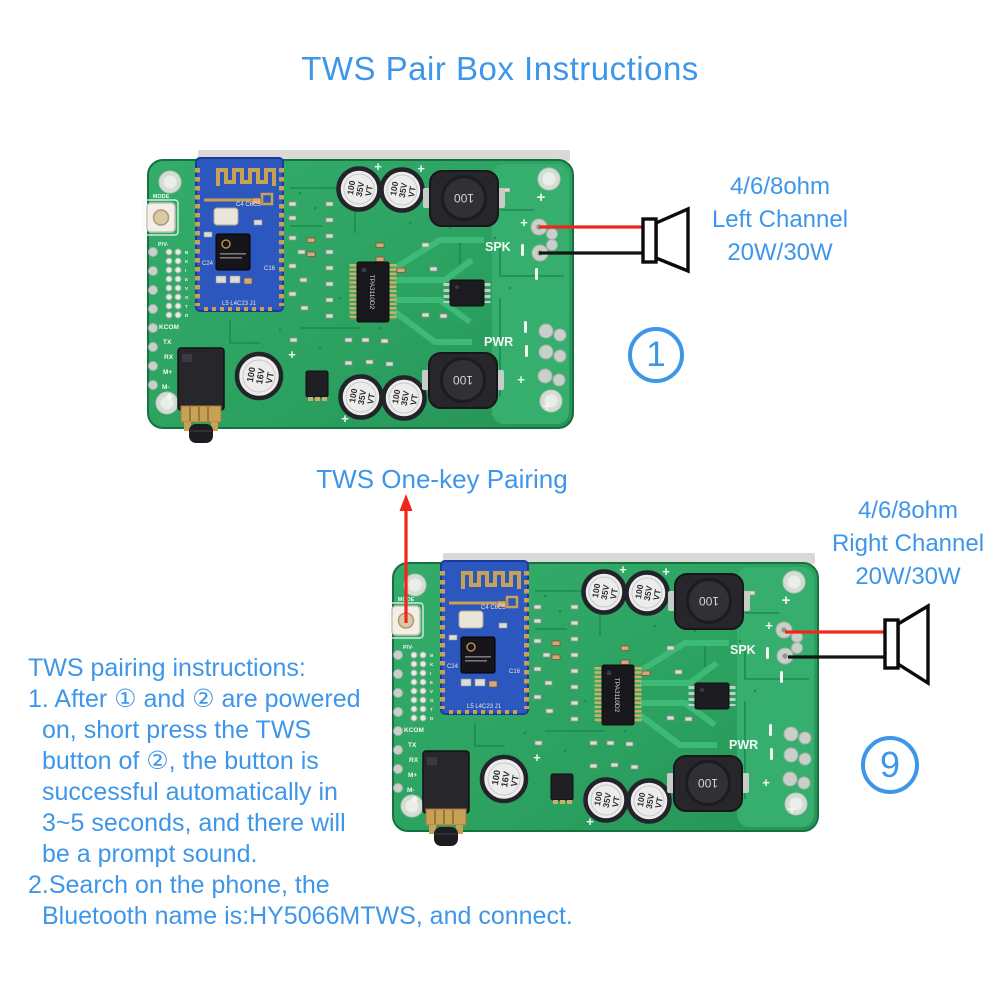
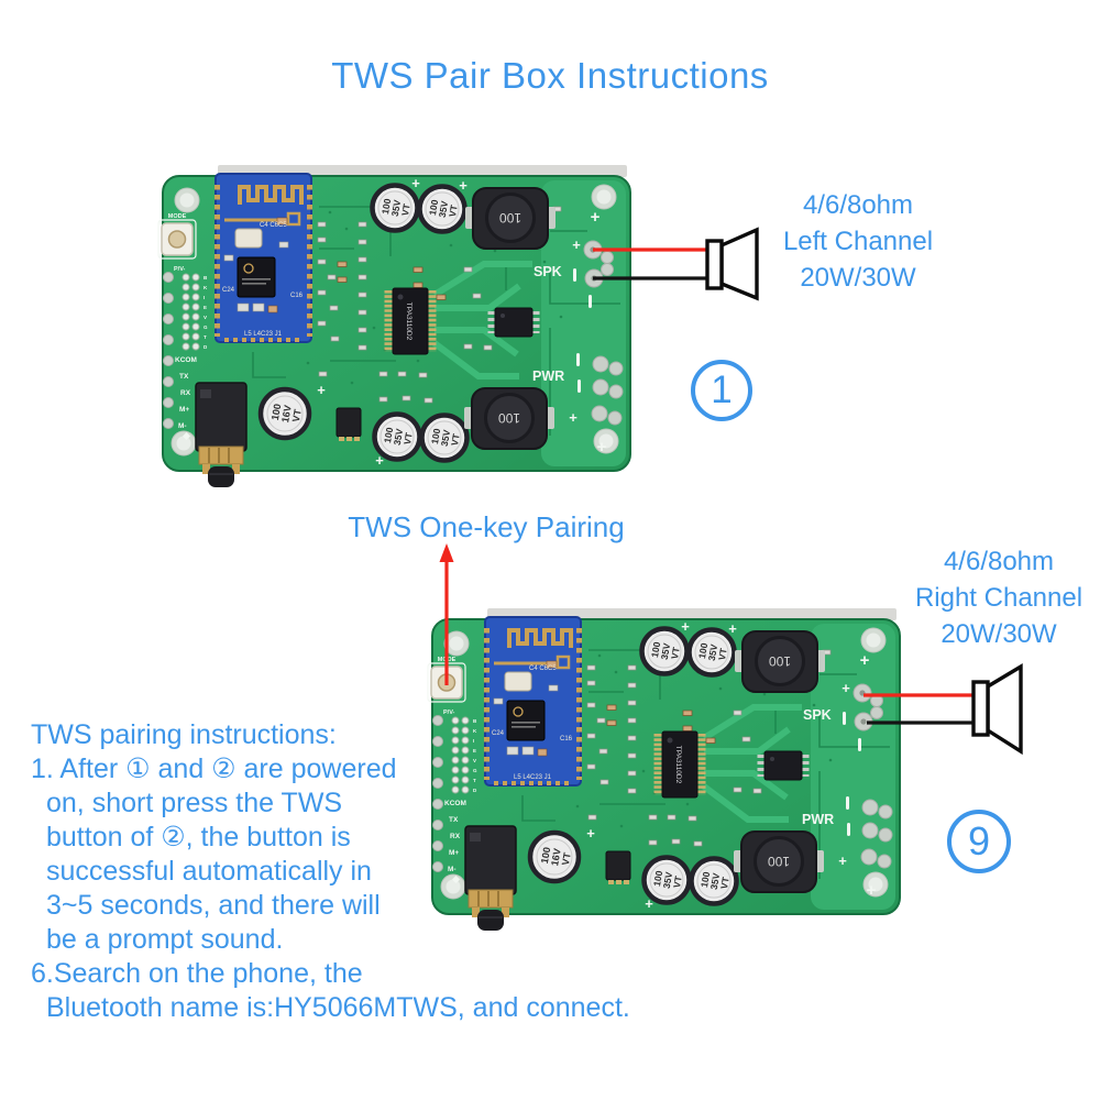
  TWS Pair Box Instructions
  4/6/8ohm
  Left Channel
  20W/30W
  4/6/8ohm
  Right Channel
  20W/30W
  1
  9
  TWS One-key Pairing
  TWS pairing instructions:
  1. After ① and ② are powered
  on, short press the TWS
  button of ②, the button is
  successful automatically in
  3~5 seconds, and there will
  be a prompt sound.
- 2.Search on the phone, the
+ 6.Search on the phone, the
  Bluetooth name is:HY5066MTWS, and connect.
